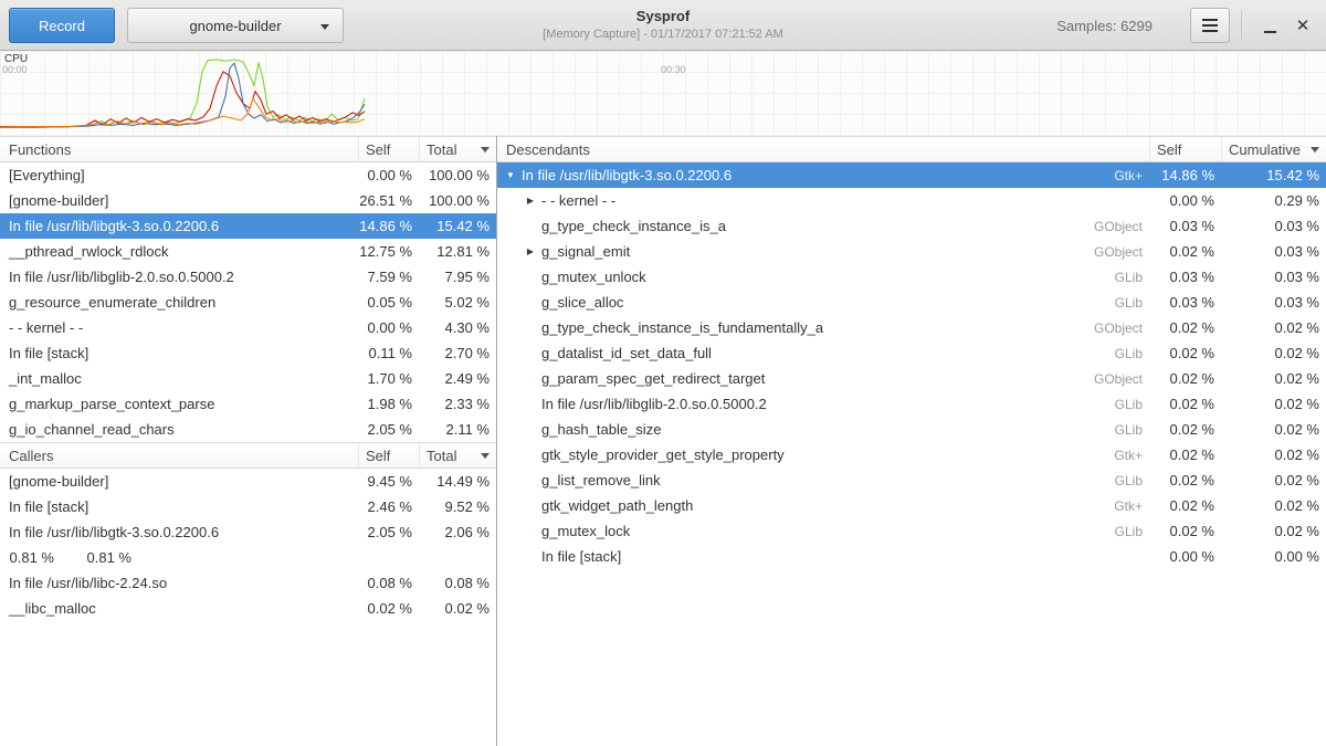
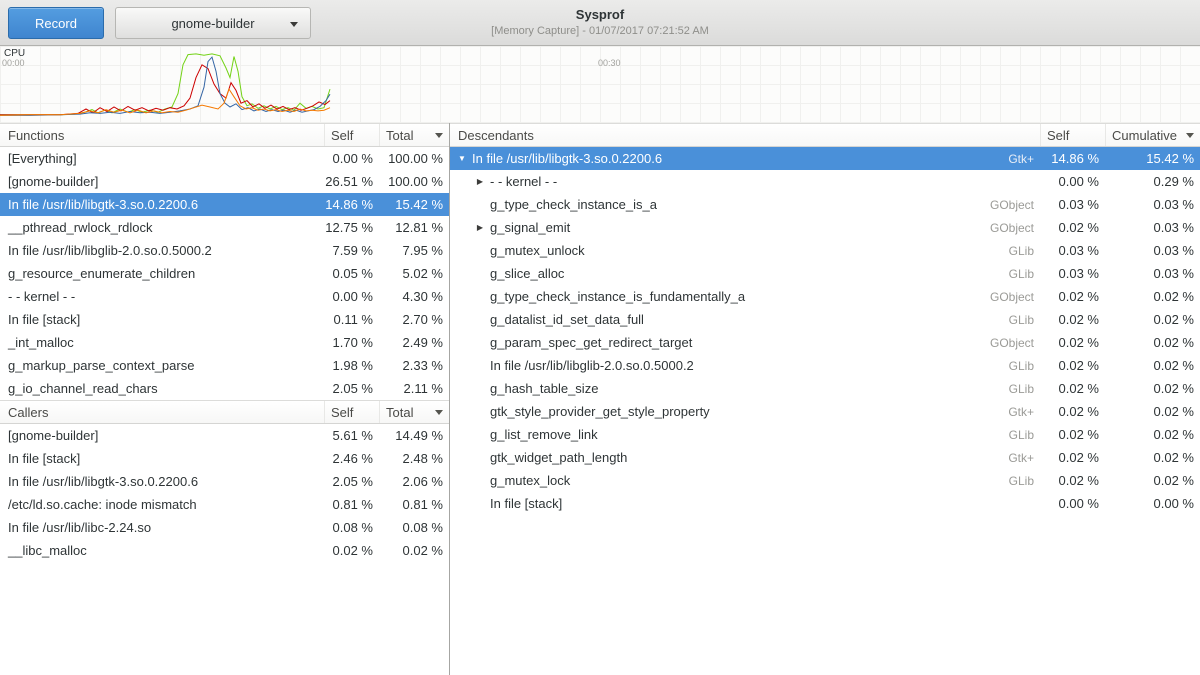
  Record
  gnome-builder
  Sysprof
- [Memory Capture] - 01/17/2017 07:21:52 AM
+ [Memory Capture] - 01/07/2017 07:21:52 AM
- Samples: 6299
- ✕
  CPU
  00:00
  00:30
  Functions
  Self
  Total
  [Everything]
  0.00 %
  100.00 %
  [gnome-builder]
  26.51 %
  100.00 %
  In file /usr/lib/libgtk-3.so.0.2200.6
  14.86 %
  15.42 %
  __pthread_rwlock_rdlock
  12.75 %
  12.81 %
  In file /usr/lib/libglib-2.0.so.0.5000.2
  7.59 %
  7.95 %
  g_resource_enumerate_children
  0.05 %
  5.02 %
  - - kernel - -
  0.00 %
  4.30 %
  In file [stack]
  0.11 %
  2.70 %
  _int_malloc
  1.70 %
  2.49 %
  g_markup_parse_context_parse
  1.98 %
  2.33 %
  g_io_channel_read_chars
  2.05 %
  2.11 %
  Callers
  Self
  Total
  [gnome-builder]
- 9.45 %
+ 5.61 %
  14.49 %
  In file [stack]
  2.46 %
- 9.52 %
+ 2.48 %
  In file /usr/lib/libgtk-3.so.0.2200.6
  2.05 %
  2.06 %
+ /etc/ld.so.cache: inode mismatch
  0.81 %
  0.81 %
  In file /usr/lib/libc-2.24.so
  0.08 %
  0.08 %
  __libc_malloc
  0.02 %
  0.02 %
  Descendants
  Self
  Cumulative
  ▼
  In file /usr/lib/libgtk-3.so.0.2200.6
  Gtk+
  14.86 %
  15.42 %
  ▶
  - - kernel - -
  0.00 %
  0.29 %
  g_type_check_instance_is_a
  GObject
  0.03 %
  0.03 %
  ▶
  g_signal_emit
  GObject
  0.02 %
  0.03 %
  g_mutex_unlock
  GLib
  0.03 %
  0.03 %
  g_slice_alloc
  GLib
  0.03 %
  0.03 %
  g_type_check_instance_is_fundamentally_a
  GObject
  0.02 %
  0.02 %
  g_datalist_id_set_data_full
  GLib
  0.02 %
  0.02 %
  g_param_spec_get_redirect_target
  GObject
  0.02 %
  0.02 %
  In file /usr/lib/libglib-2.0.so.0.5000.2
  GLib
  0.02 %
  0.02 %
  g_hash_table_size
  GLib
  0.02 %
  0.02 %
  gtk_style_provider_get_style_property
  Gtk+
  0.02 %
  0.02 %
  g_list_remove_link
  GLib
  0.02 %
  0.02 %
  gtk_widget_path_length
  Gtk+
  0.02 %
  0.02 %
  g_mutex_lock
  GLib
  0.02 %
  0.02 %
  In file [stack]
  0.00 %
  0.00 %
